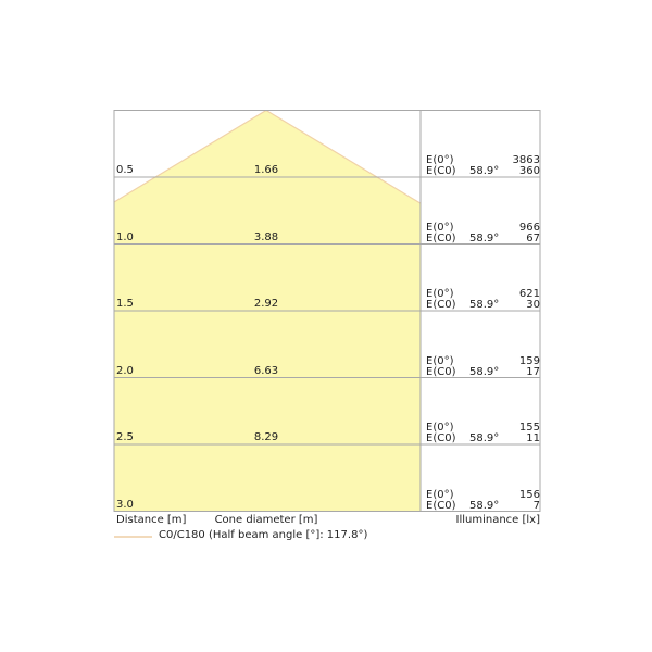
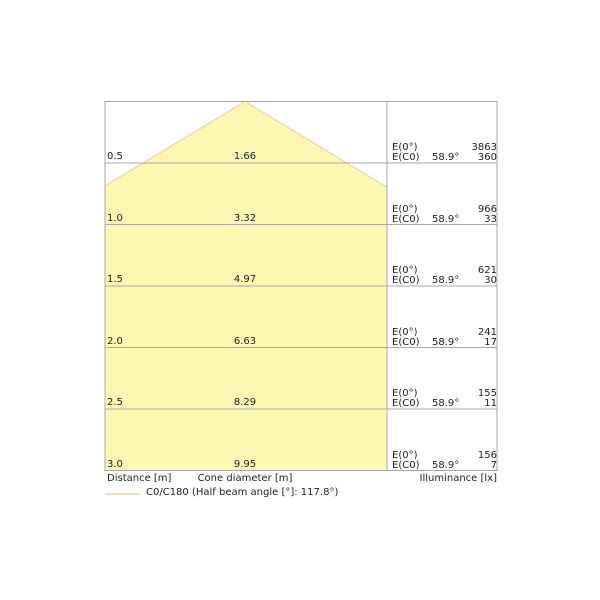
  0.5
  1.66
  E(0°)
  E(C0)
  58.9°
  3863
  360
  1.0
- 3.88
+ 3.32
  E(0°)
  E(C0)
  58.9°
  966
- 67
+ 33
  1.5
- 2.92
+ 4.97
  E(0°)
  E(C0)
  58.9°
  621
  30
  2.0
  6.63
  E(0°)
  E(C0)
  58.9°
- 159
+ 241
  17
  2.5
  8.29
  E(0°)
  E(C0)
  58.9°
  155
  11
  3.0
+ 9.95
  E(0°)
  E(C0)
  58.9°
  156
  7
  Distance [m]
  Cone diameter [m]
  Illuminance [lx]
  C0/C180 (Half beam angle [°]: 117.8°)
